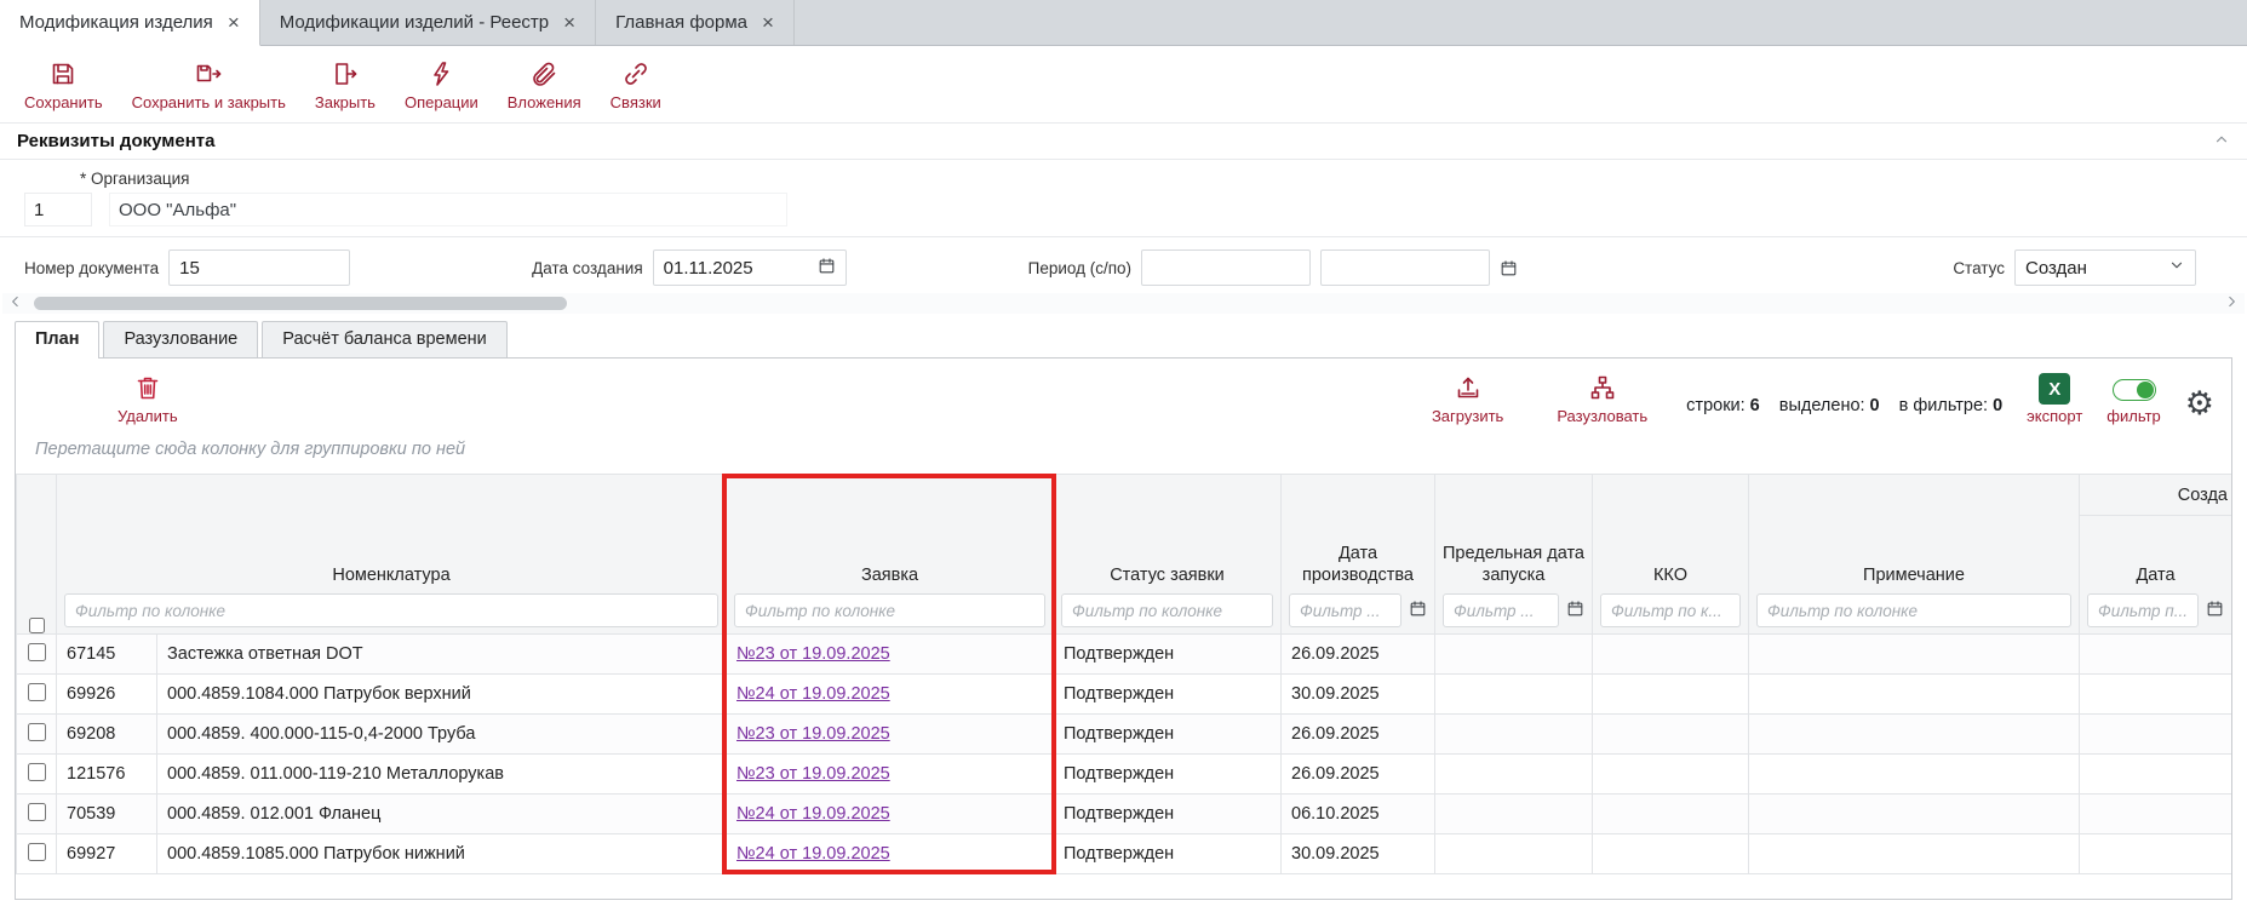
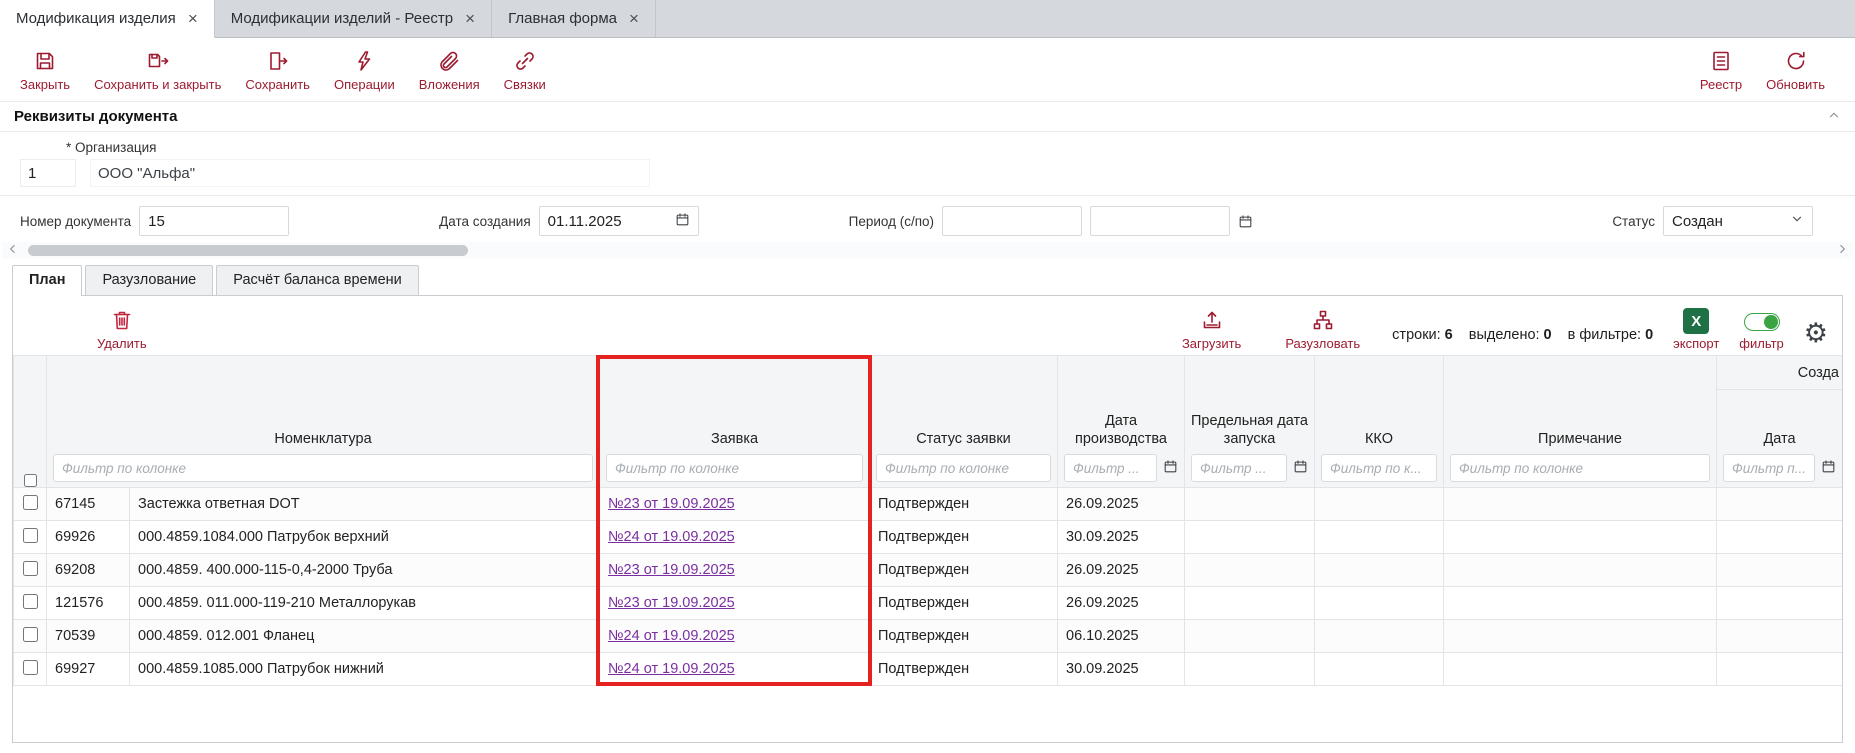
  Модификация изделия
  ×
  Модификации изделий - Реестр
  ×
  Главная форма
  ×
- Сохранить
+ Закрыть
  Сохранить и закрыть
- Закрыть
+ Сохранить
  Операции
  Вложения
  Связки
+ Реестр
+ Обновить
  Реквизиты документа
  * Организация
  1
  ООО "Альфа"
  Номер документа
  15
  Дата создания
  01.11.2025
  Период (с/по)
  Статус
  Создан
  План
  Разузлование
  Расчёт баланса времени
  Удалить
  Загрузить
  Разузловать
  строки: 6
  выделено: 0
  в фильтре: 0
  X
  экспорт
  фильтр
  ⚙
- Перетащите сюда колонку для группировки по ней
  	Номенклатура Фильтр по колонке	Заявка Фильтр по колонке	Статус заявки Фильтр по колонке	Дата производства Фильтр ...	Предельная дата запуска Фильтр ...	ККО Фильтр по к...	Примечание Фильтр по колонке	Созда
  Дата Фильтр п...
  	67145	Застежка ответная DOT	№23 от 19.09.2025	Подтвержден	26.09.2025
  	69926	000.4859.1084.000 Патрубок верхний	№24 от 19.09.2025	Подтвержден	30.09.2025
  	69208	000.4859. 400.000-115-0,4-2000 Труба	№23 от 19.09.2025	Подтвержден	26.09.2025
  	121576	000.4859. 011.000-119-210 Металлорукав	№23 от 19.09.2025	Подтвержден	26.09.2025
  	70539	000.4859. 012.001 Фланец	№24 от 19.09.2025	Подтвержден	06.10.2025
  	69927	000.4859.1085.000 Патрубок нижний	№24 от 19.09.2025	Подтвержден	30.09.2025
